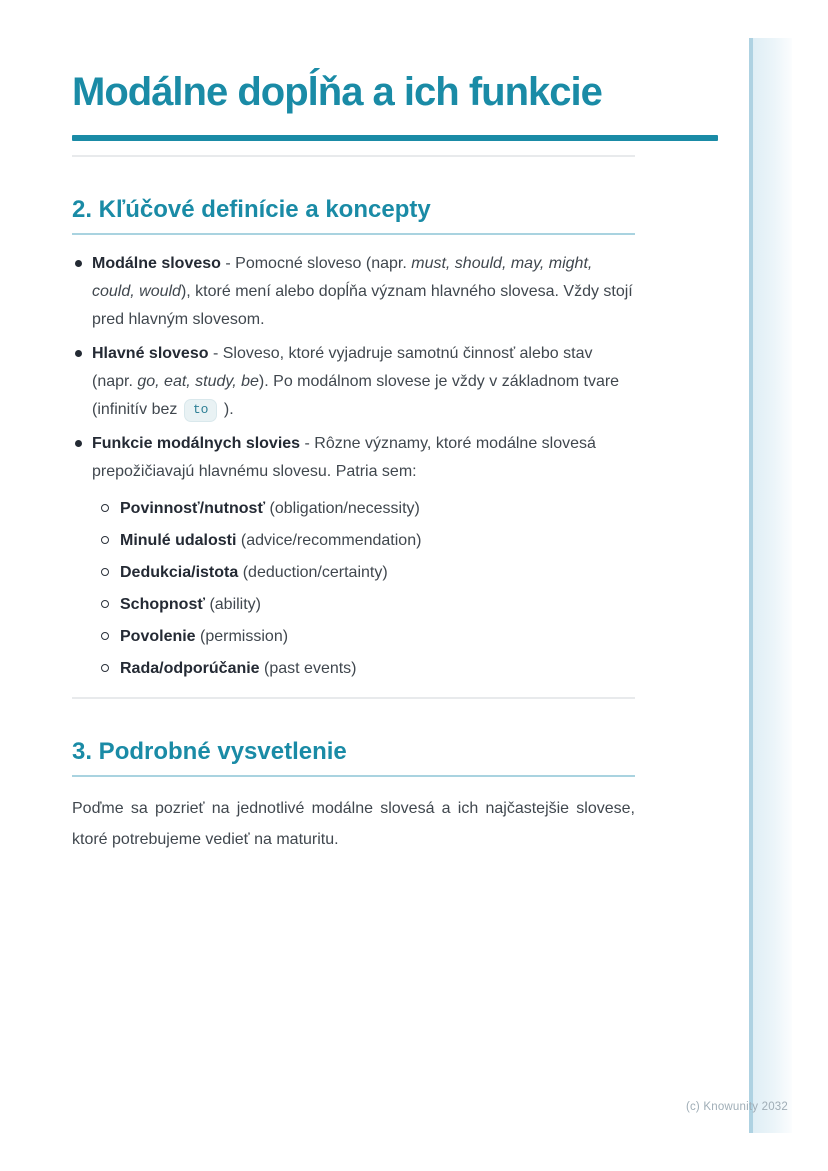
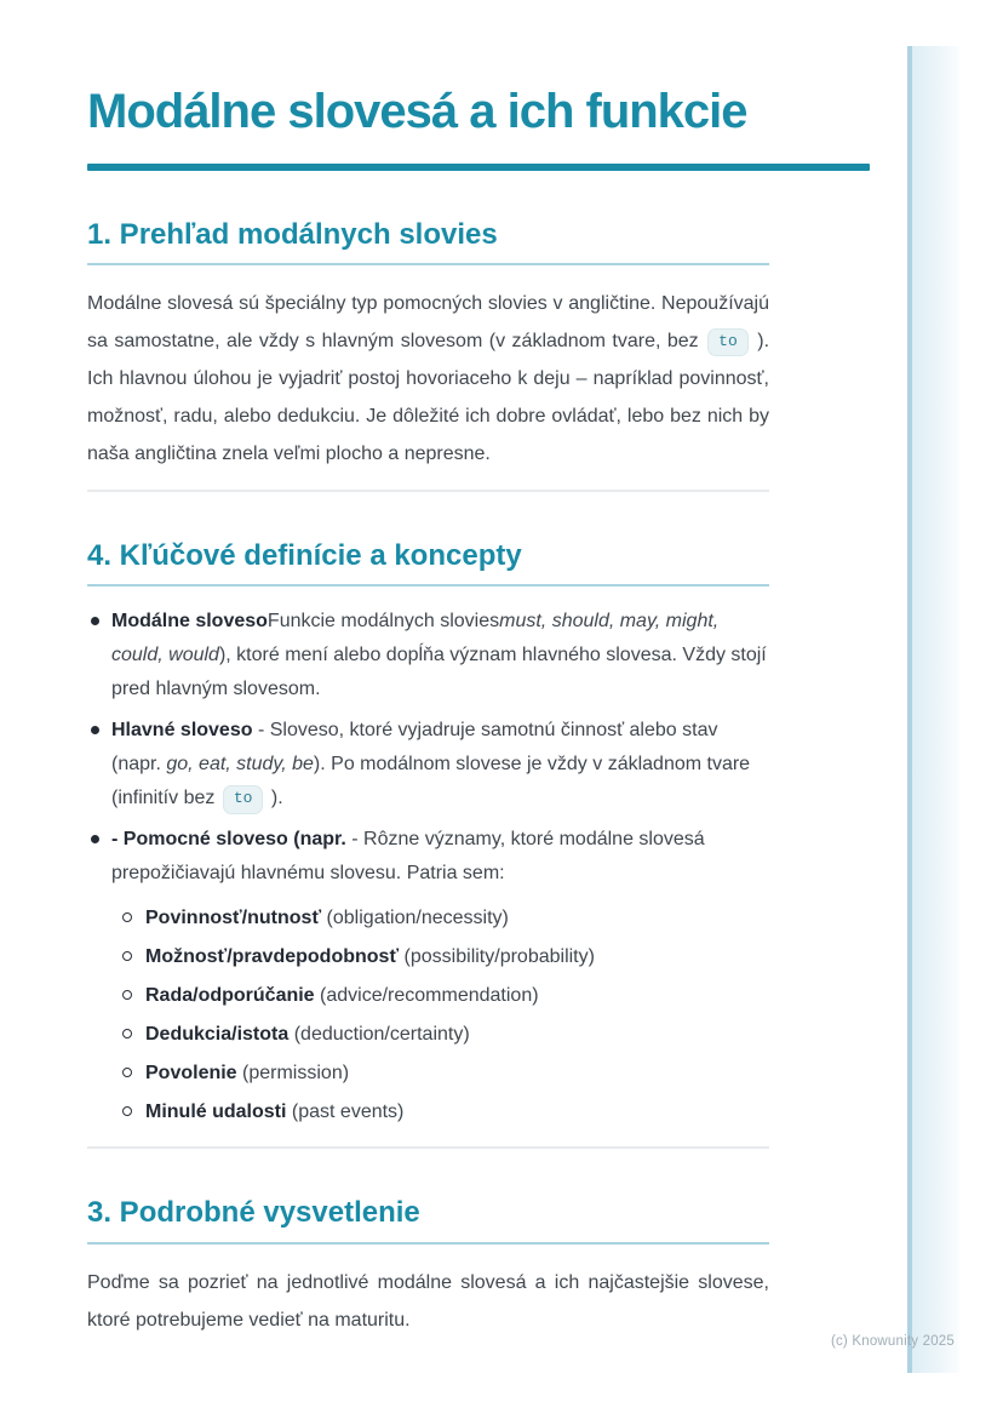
- Modálne dopĺňa a ich funkcie
+ Modálne slovesá a ich funkcie
+ 1. Prehľad modálnych slovies
+ Modálne slovesá sú špeciálny typ pomocných slovies v angličtine. Nepoužívajú sa samostatne, ale vždy s hlavným slovesom (v základnom tvare, bez to ). Ich hlavnou úlohou je vyjadriť postoj hovoriaceho k deju – napríklad povinnosť, možnosť, radu, alebo dedukciu. Je dôležité ich dobre ovládať, lebo bez nich by naša angličtina znela veľmi plocho a nepresne.
- 2. Kľúčové definície a koncepty
+ 4. Kľúčové definície a koncepty
- Modálne sloveso - Pomocné sloveso (napr. must, should, may, might, could, would), ktoré mení alebo dopĺňa význam hlavného slovesa. Vždy stojí pred hlavným slovesom.
+ Modálne slovesoFunkcie modálnych sloviesmust, should, may, might, could, would), ktoré mení alebo dopĺňa význam hlavného slovesa. Vždy stojí pred hlavným slovesom.
  Hlavné sloveso - Sloveso, ktoré vyjadruje samotnú činnosť alebo stav (napr. go, eat, study, be). Po modálnom slovese je vždy v základnom tvare (infinitív bez to ).
- Funkcie modálnych slovies - Rôzne významy, ktoré modálne slovesá prepožičiavajú hlavnému slovesu. Patria sem:
+ - Pomocné sloveso (napr. - Rôzne významy, ktoré modálne slovesá prepožičiavajú hlavnému slovesu. Patria sem:
  Povinnosť/nutnosť (obligation/necessity)
+ Možnosť/pravdepodobnosť (possibility/probability)
- Minulé udalosti (advice/recommendation)
+ Rada/odporúčanie (advice/recommendation)
  Dedukcia/istota (deduction/certainty)
- Schopnosť (ability)
  Povolenie (permission)
- Rada/odporúčanie (past events)
+ Minulé udalosti (past events)
  3. Podrobné vysvetlenie
  Poďme sa pozrieť na jednotlivé modálne slovesá a ich najčastejšie slovese, ktoré potrebujeme vedieť na maturitu.
- (c) Knowunity 2032
+ (c) Knowunity 2025
